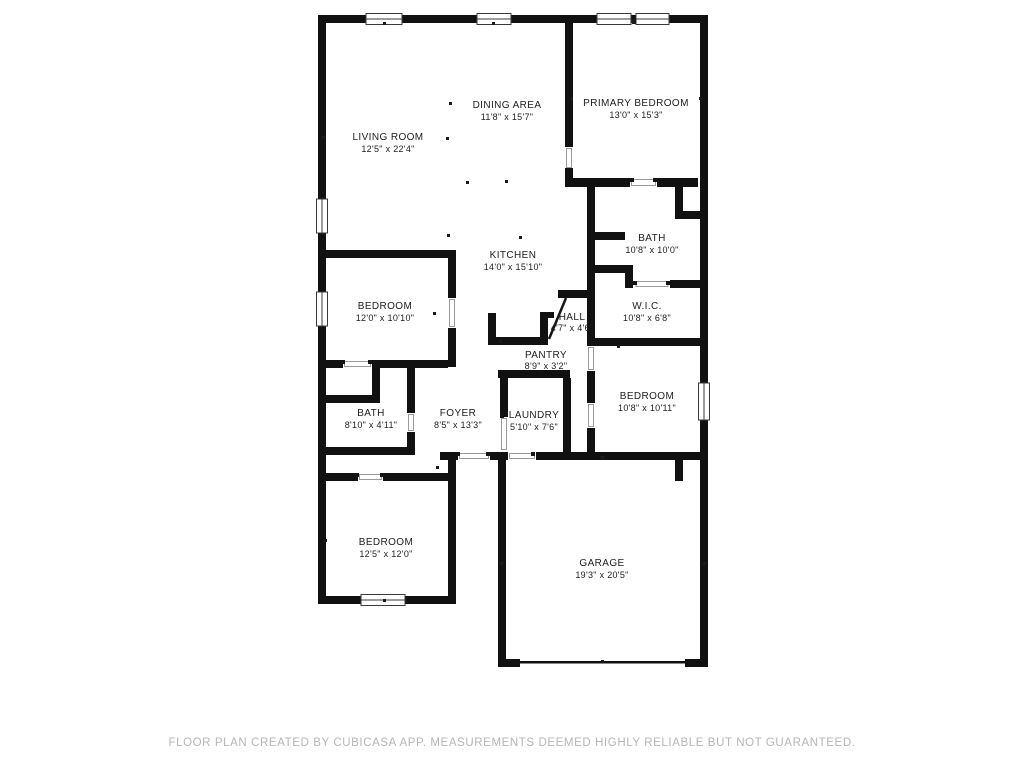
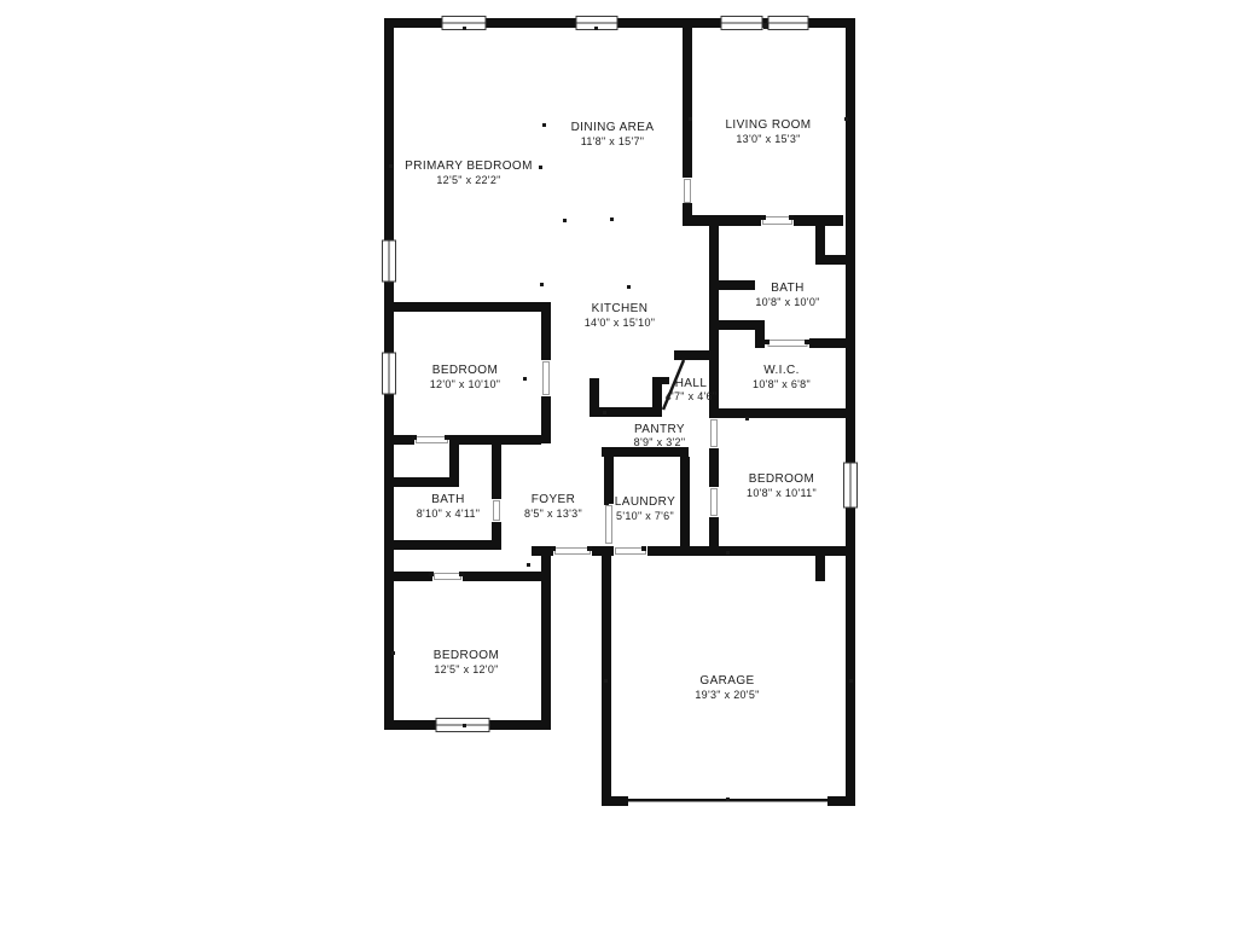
- LIVING ROOM
+ PRIMARY BEDROOM
- 12'5" x 22'4"
+ 12'5" x 22'2"
  DINING AREA
  11'8" x 15'7"
- PRIMARY BEDROOM
+ LIVING ROOM
  13'0" x 15'3"
  BATH
  10'8" x 10'0"
  W.I.C.
  10'8" x 6'8"
  KITCHEN
  14'0" x 15'10"
  HALL
  4'7" x 4'6"
  PANTRY
  8'9" x 3'2"
  BEDROOM
  12'0" x 10'10"
  BATH
  8'10" x 4'11"
  FOYER
  8'5" x 13'3"
  LAUNDRY
  5'10" x 7'6"
  BEDROOM
  10'8" x 10'11"
  BEDROOM
  12'5" x 12'0"
  GARAGE
  19'3" x 20'5"
- FLOOR PLAN CREATED BY CUBICASA APP. MEASUREMENTS DEEMED HIGHLY RELIABLE BUT NOT GUARANTEED.
